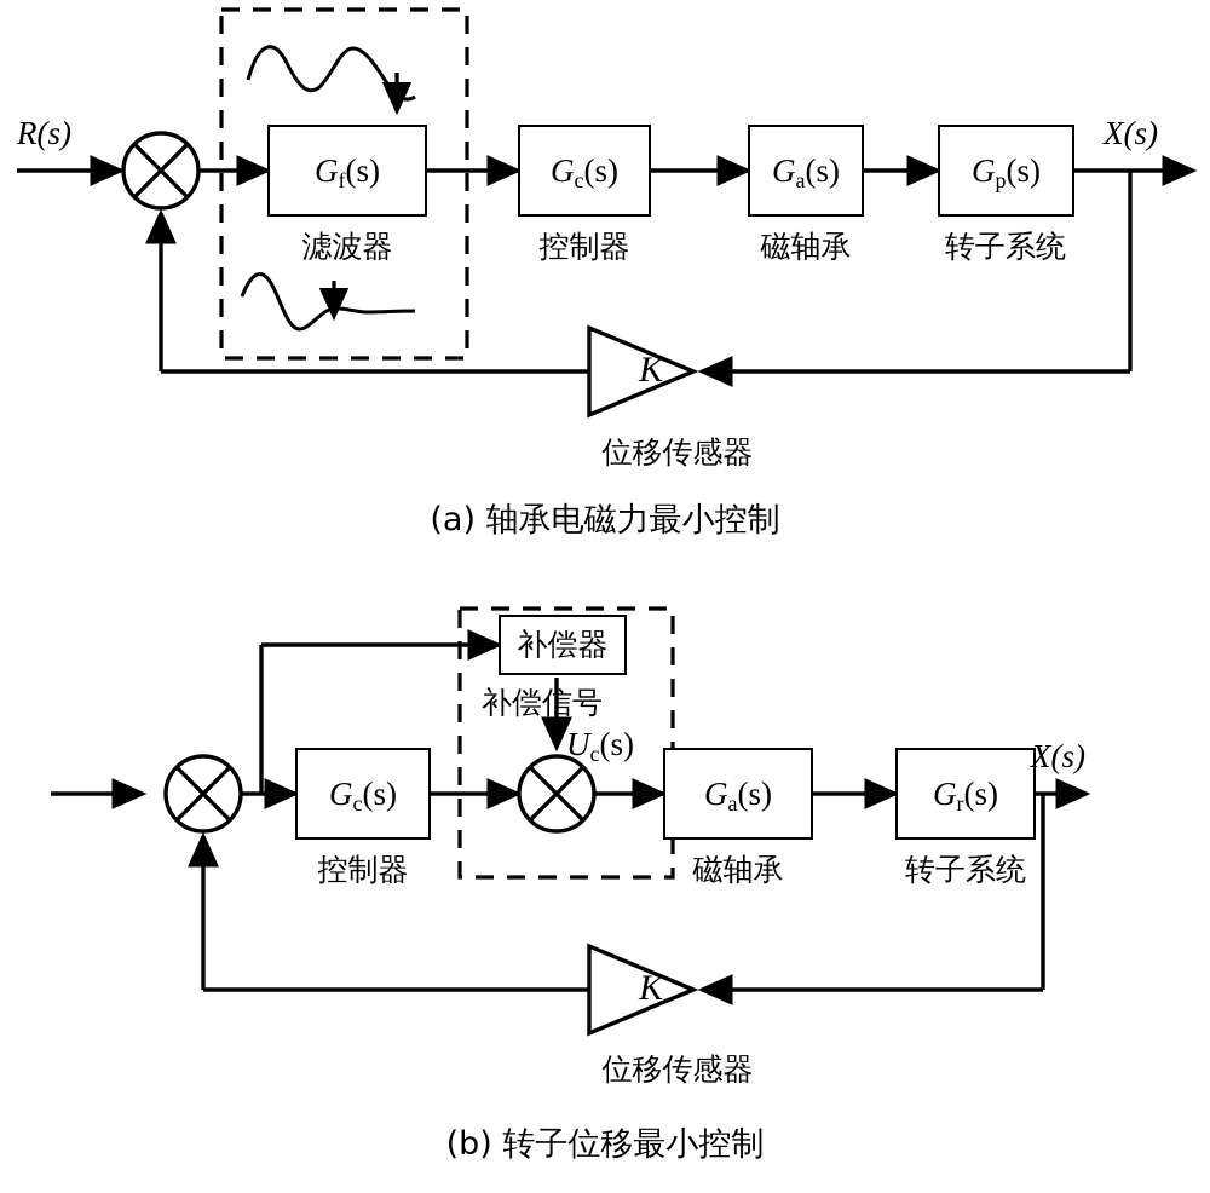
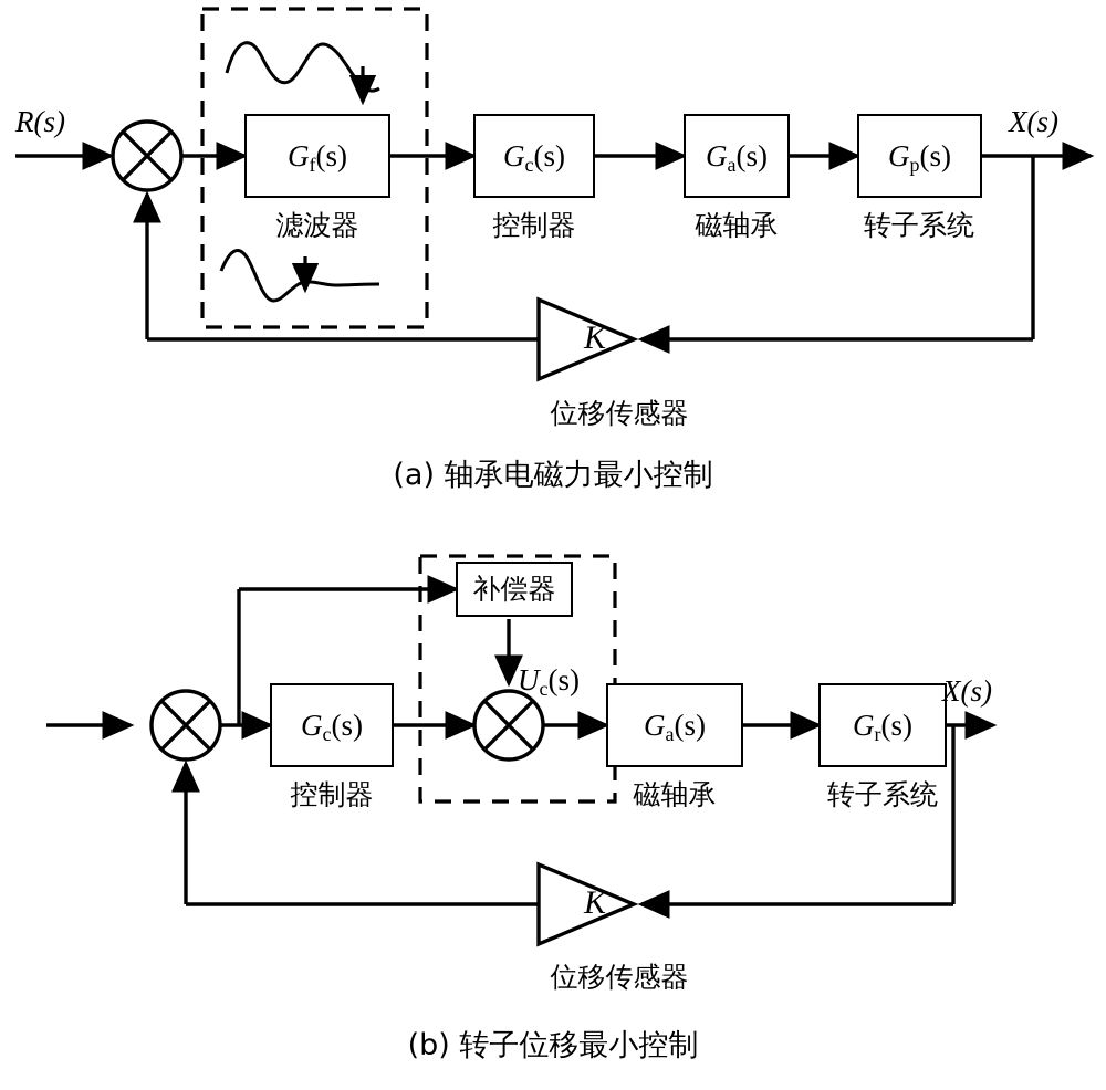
  R(s)
  X(s)
  Gf(s)
  滤波器
  Gc(s)
  控制器
  Ga(s)
  磁轴承
  Gp(s)
  转子系统
  K
  位移传感器
  (a) 轴承电磁力最小控制
  补偿器
- 补偿信号
  Uc(s)
  Gc(s)
  控制器
  Ga(s)
  磁轴承
  Gr(s)
  转子系统
  X(s)
  K
  位移传感器
  (b) 转子位移最小控制
